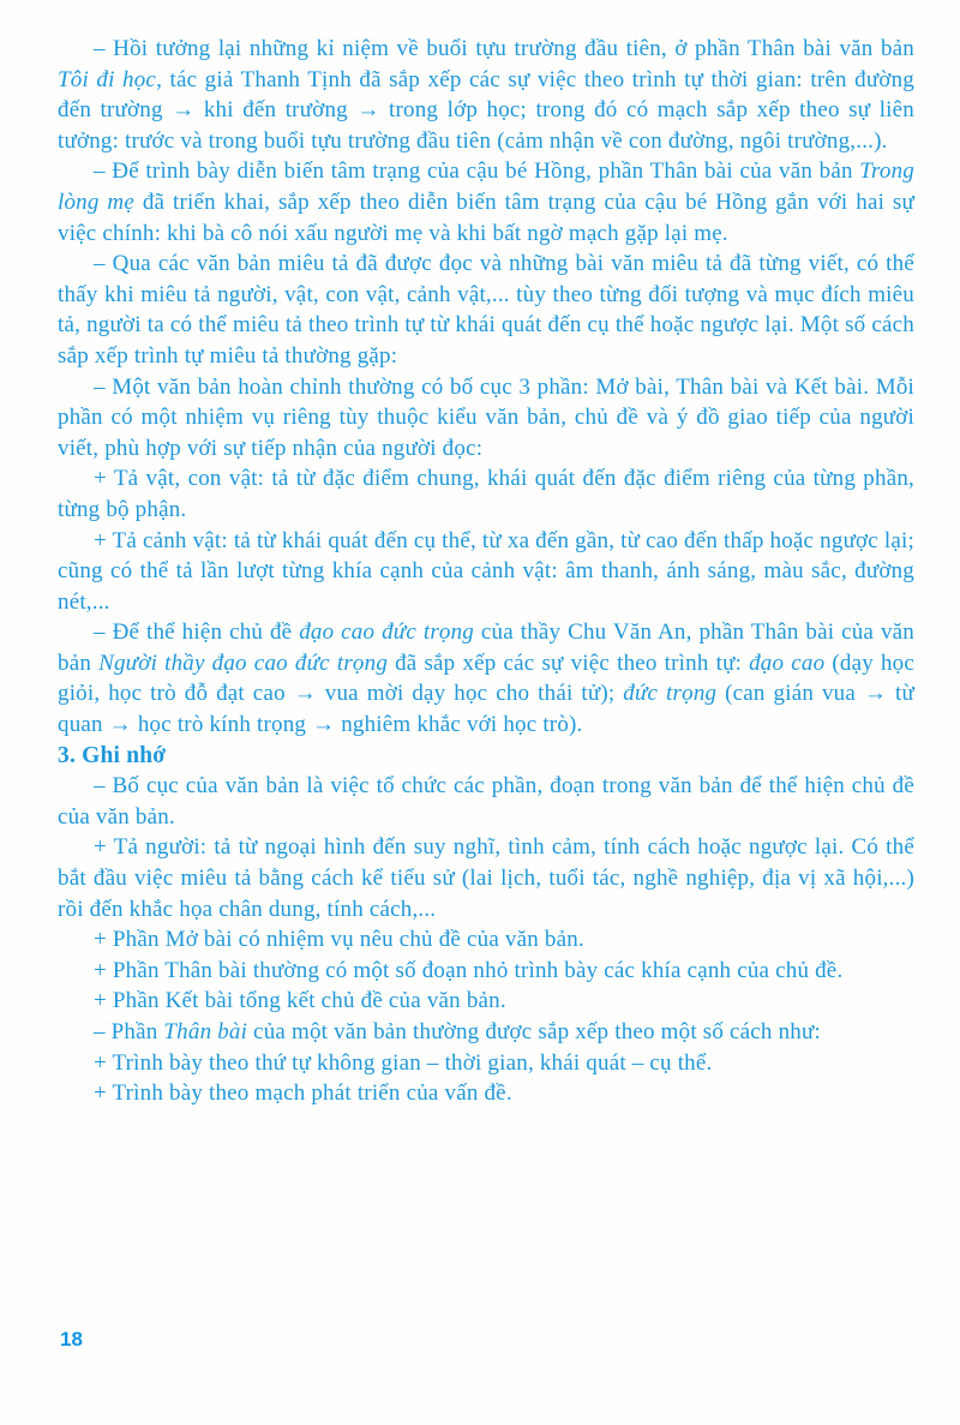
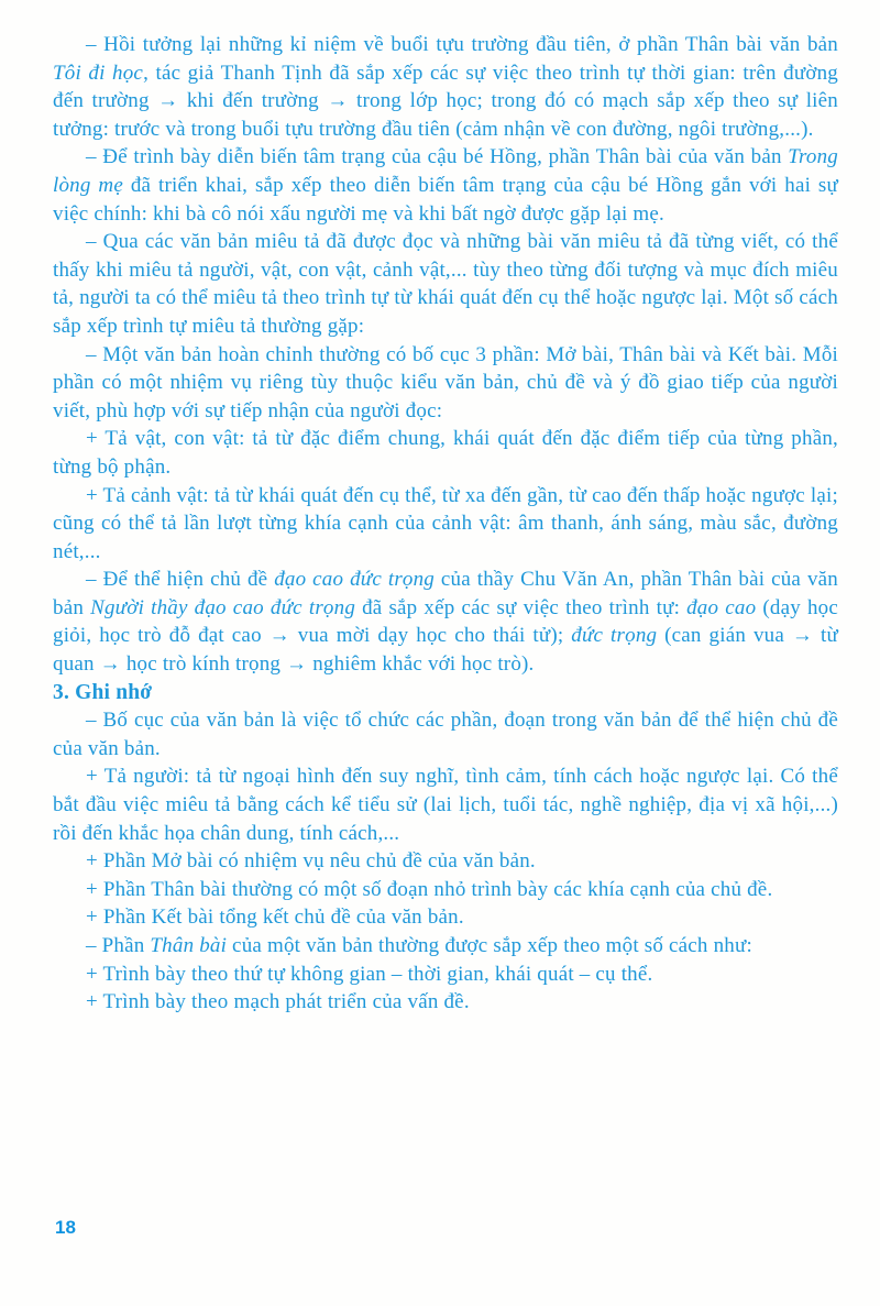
  – Hồi tưởng lại những kỉ niệm về buổi tựu trường đầu tiên, ở phần Thân bài văn bản Tôi đi học, tác giả Thanh Tịnh đã sắp xếp các sự việc theo trình tự thời gian: trên đường đến trường → khi đến trường → trong lớp học; trong đó có mạch sắp xếp theo sự liên tưởng: trước và trong buổi tựu trường đầu tiên (cảm nhận về con đường, ngôi trường,...).
- – Để trình bày diễn biến tâm trạng của cậu bé Hồng, phần Thân bài của văn bản Trong lòng mẹ đã triển khai, sắp xếp theo diễn biến tâm trạng của cậu bé Hồng gắn với hai sự việc chính: khi bà cô nói xấu người mẹ và khi bất ngờ mạch gặp lại mẹ.
+ – Để trình bày diễn biến tâm trạng của cậu bé Hồng, phần Thân bài của văn bản Trong lòng mẹ đã triển khai, sắp xếp theo diễn biến tâm trạng của cậu bé Hồng gắn với hai sự việc chính: khi bà cô nói xấu người mẹ và khi bất ngờ được gặp lại mẹ.
  – Qua các văn bản miêu tả đã được đọc và những bài văn miêu tả đã từng viết, có thể thấy khi miêu tả người, vật, con vật, cảnh vật,... tùy theo từng đối tượng và mục đích miêu tả, người ta có thể miêu tả theo trình tự từ khái quát đến cụ thể hoặc ngược lại. Một số cách sắp xếp trình tự miêu tả thường gặp:
  – Một văn bản hoàn chỉnh thường có bố cục 3 phần: Mở bài, Thân bài và Kết bài. Mỗi phần có một nhiệm vụ riêng tùy thuộc kiểu văn bản, chủ đề và ý đồ giao tiếp của người viết, phù hợp với sự tiếp nhận của người đọc:
- + Tả vật, con vật: tả từ đặc điểm chung, khái quát đến đặc điểm riêng của từng phần, từng bộ phận.
+ + Tả vật, con vật: tả từ đặc điểm chung, khái quát đến đặc điểm tiếp của từng phần, từng bộ phận.
  + Tả cảnh vật: tả từ khái quát đến cụ thể, từ xa đến gần, từ cao đến thấp hoặc ngược lại; cũng có thể tả lần lượt từng khía cạnh của cảnh vật: âm thanh, ánh sáng, màu sắc, đường nét,...
  – Để thể hiện chủ đề đạo cao đức trọng của thầy Chu Văn An, phần Thân bài của văn bản Người thầy đạo cao đức trọng đã sắp xếp các sự việc theo trình tự: đạo cao (dạy học giỏi, học trò đỗ đạt cao → vua mời dạy học cho thái tử); đức trọng (can gián vua → từ quan → học trò kính trọng → nghiêm khắc với học trò).
  3. Ghi nhớ
  – Bố cục của văn bản là việc tổ chức các phần, đoạn trong văn bản để thể hiện chủ đề của văn bản.
  + Tả người: tả từ ngoại hình đến suy nghĩ, tình cảm, tính cách hoặc ngược lại. Có thể bắt đầu việc miêu tả bằng cách kể tiểu sử (lai lịch, tuổi tác, nghề nghiệp, địa vị xã hội,...) rồi đến khắc họa chân dung, tính cách,...
  + Phần Mở bài có nhiệm vụ nêu chủ đề của văn bản.
  + Phần Thân bài thường có một số đoạn nhỏ trình bày các khía cạnh của chủ đề.
  + Phần Kết bài tổng kết chủ đề của văn bản.
  – Phần Thân bài của một văn bản thường được sắp xếp theo một số cách như:
  + Trình bày theo thứ tự không gian – thời gian, khái quát – cụ thể.
  + Trình bày theo mạch phát triển của vấn đề.
  18
